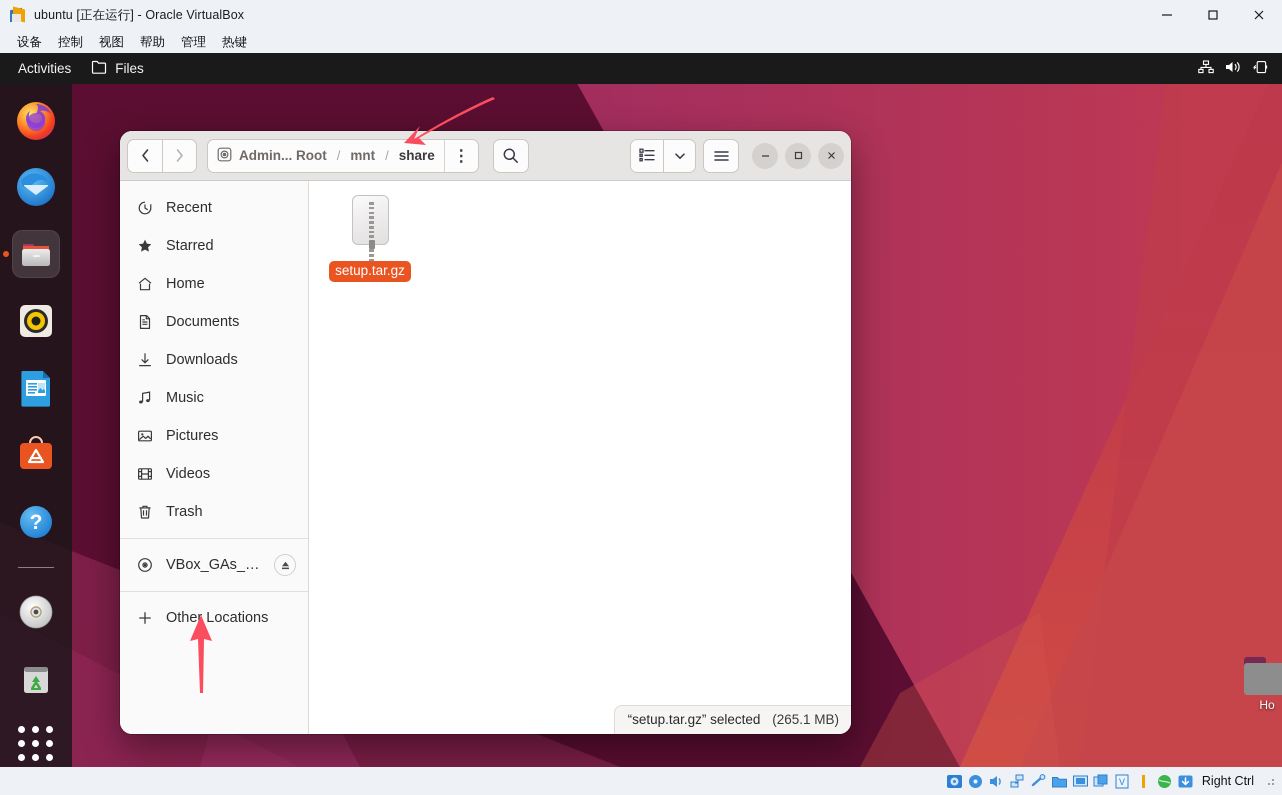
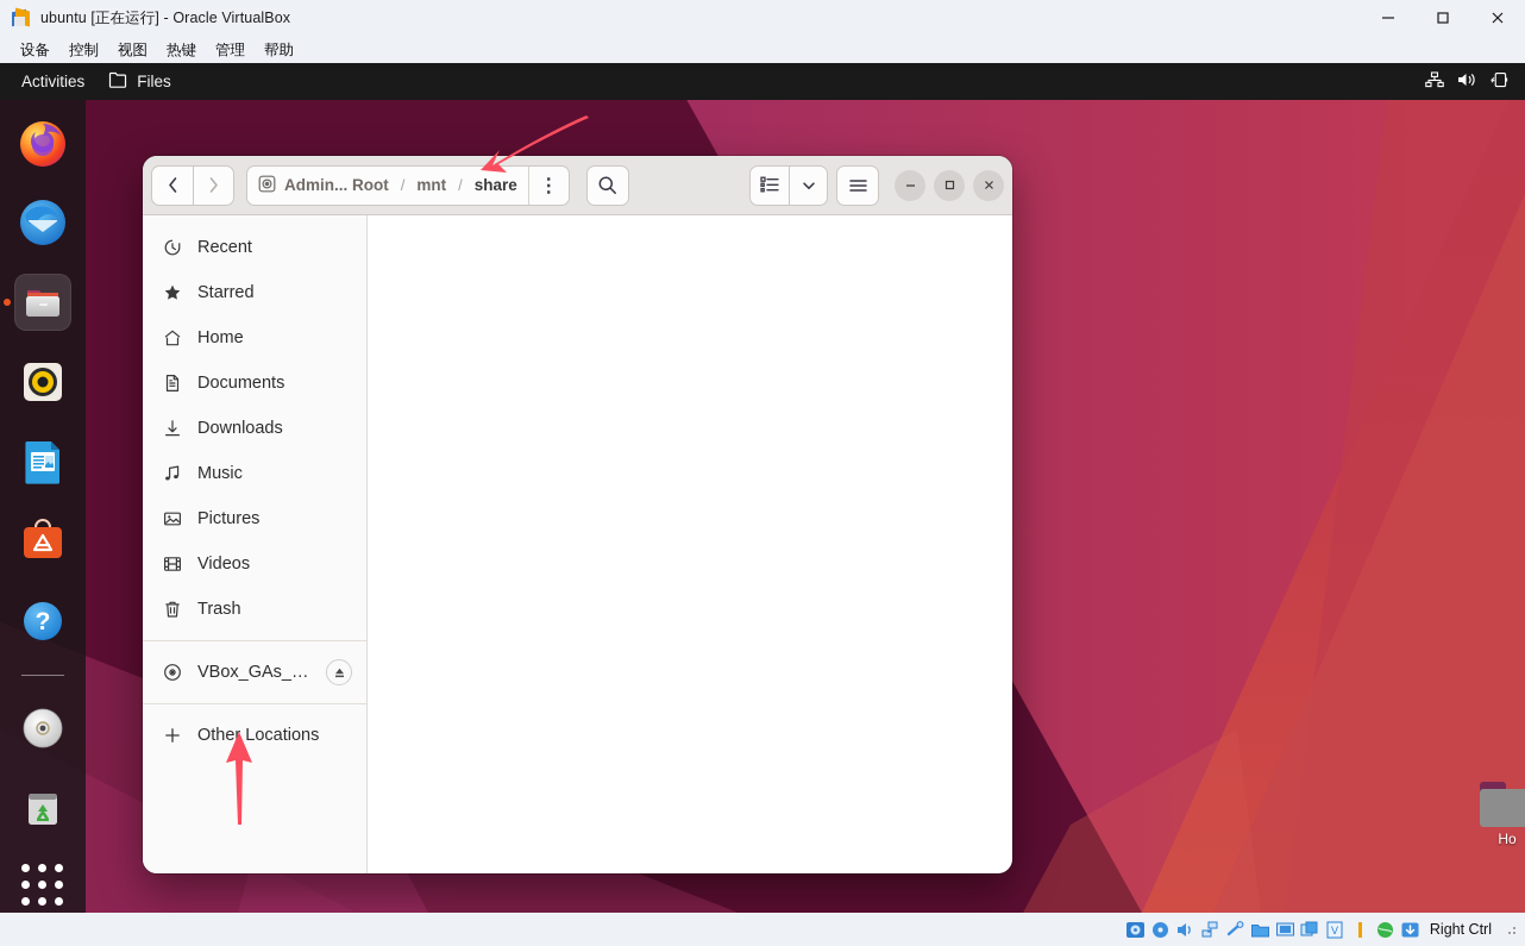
  ubuntu [正在运行] - Oracle VirtualBox
  设备
  控制
  视图
- 帮助
+ 热键
  管理
- 热键
+ 帮助
  Activities
  Files
  ?
  Ho
  Admin... Root
  /
  mnt
  /
  share
  ⋮
  Recent
  Starred
  Home
  Documents
  Downloads
  Music
  Pictures
  Videos
  Trash
  VBox_GAs_7..
  Othe Locations
- setup.tar.gz
- “setup.tar.gz” selected (265.1 MB)
  V
  Right Ctrl
